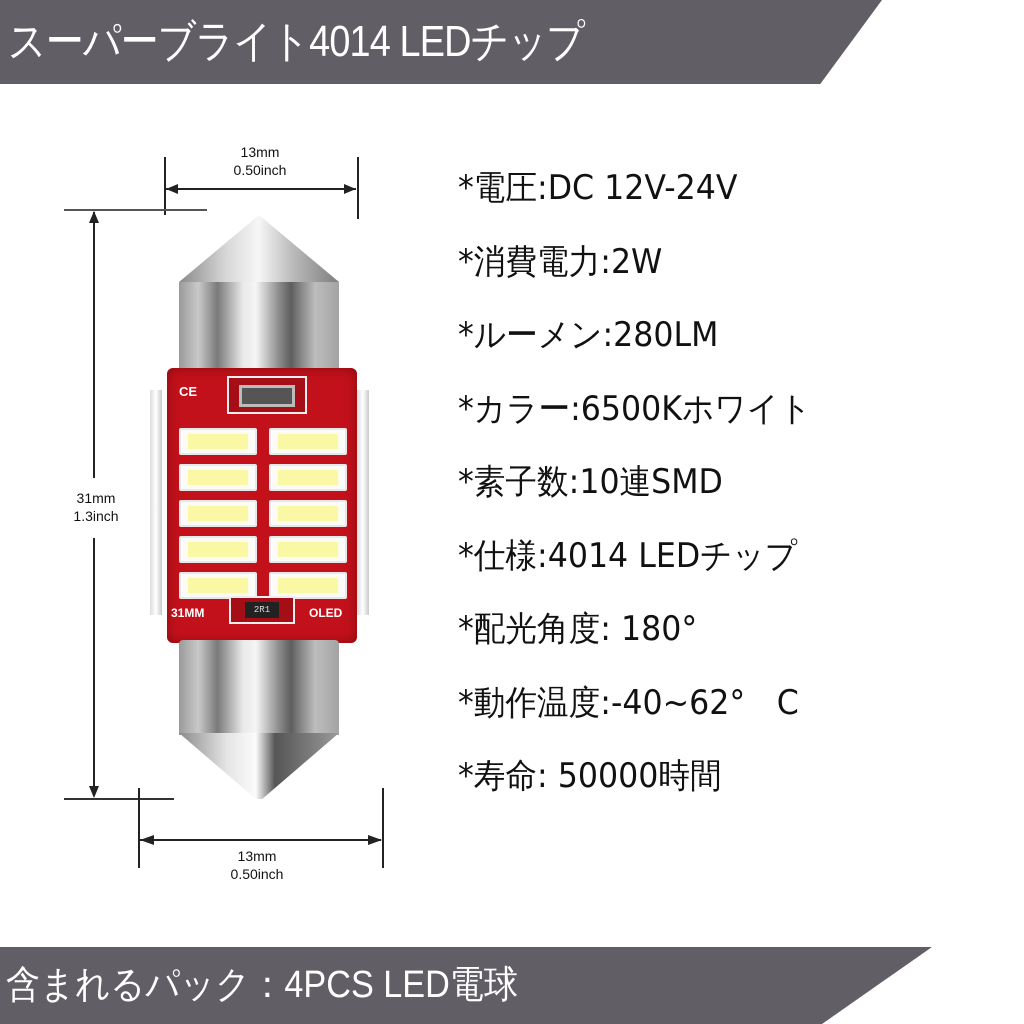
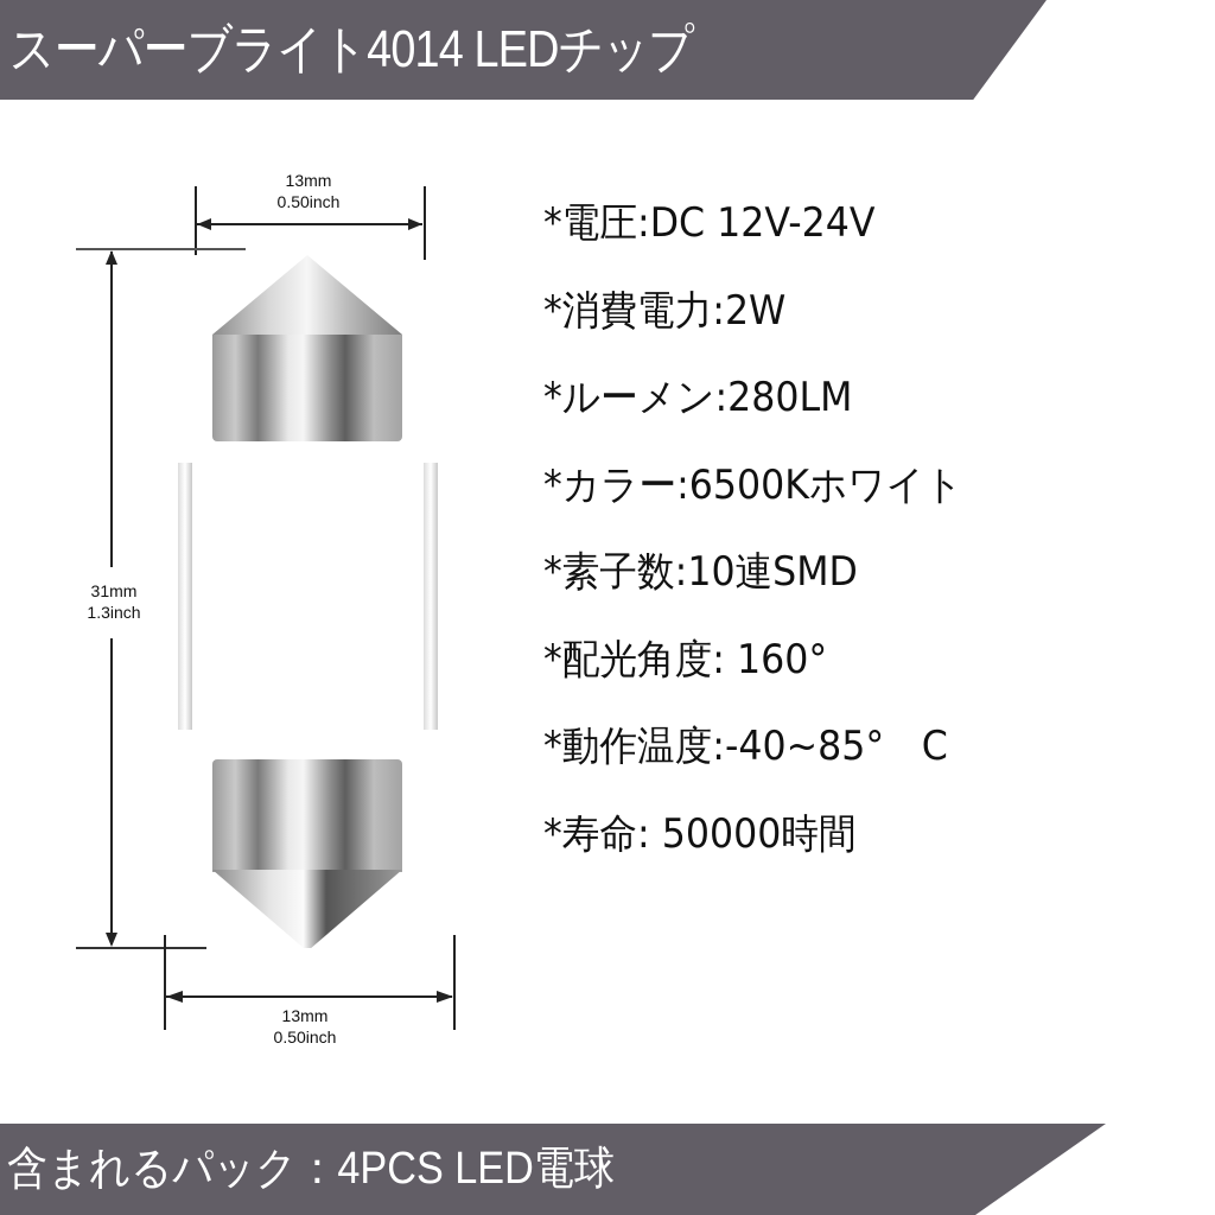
  スーパーブライト4014 LEDチップ
  13mm
  0.50inch
  31mm
  1.3inch
  13mm
  0.50inch
- CE
- 31MM
- 2R1
- OLED
  *電圧:DC 12V-24V
  *消費電力:2W
  *ルーメン:280LM
  *カラー:6500Kホワイト
  *素子数:10連SMD
- *仕様:4014 LEDチップ
- *配光角度: 180°
+ *配光角度: 160°
- *動作温度:-40~62° C
+ *動作温度:-40~85° C
  *寿命: 50000時間
  含まれるパック：4PCS LED電球
